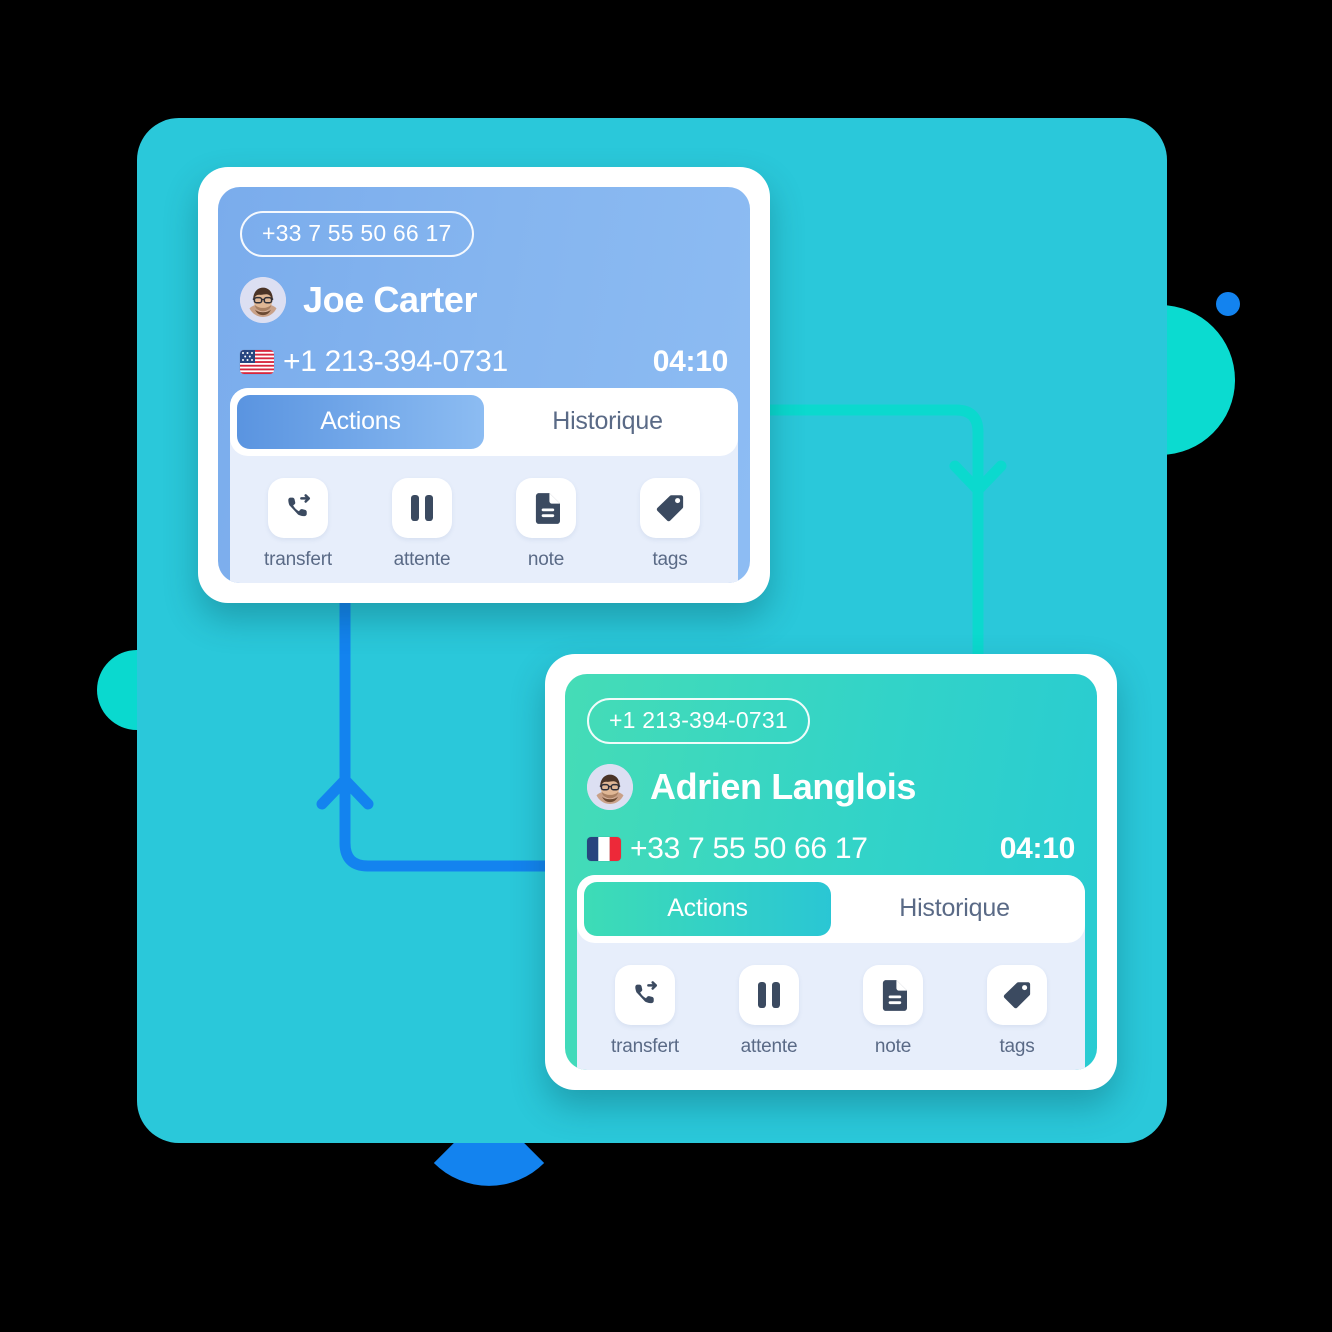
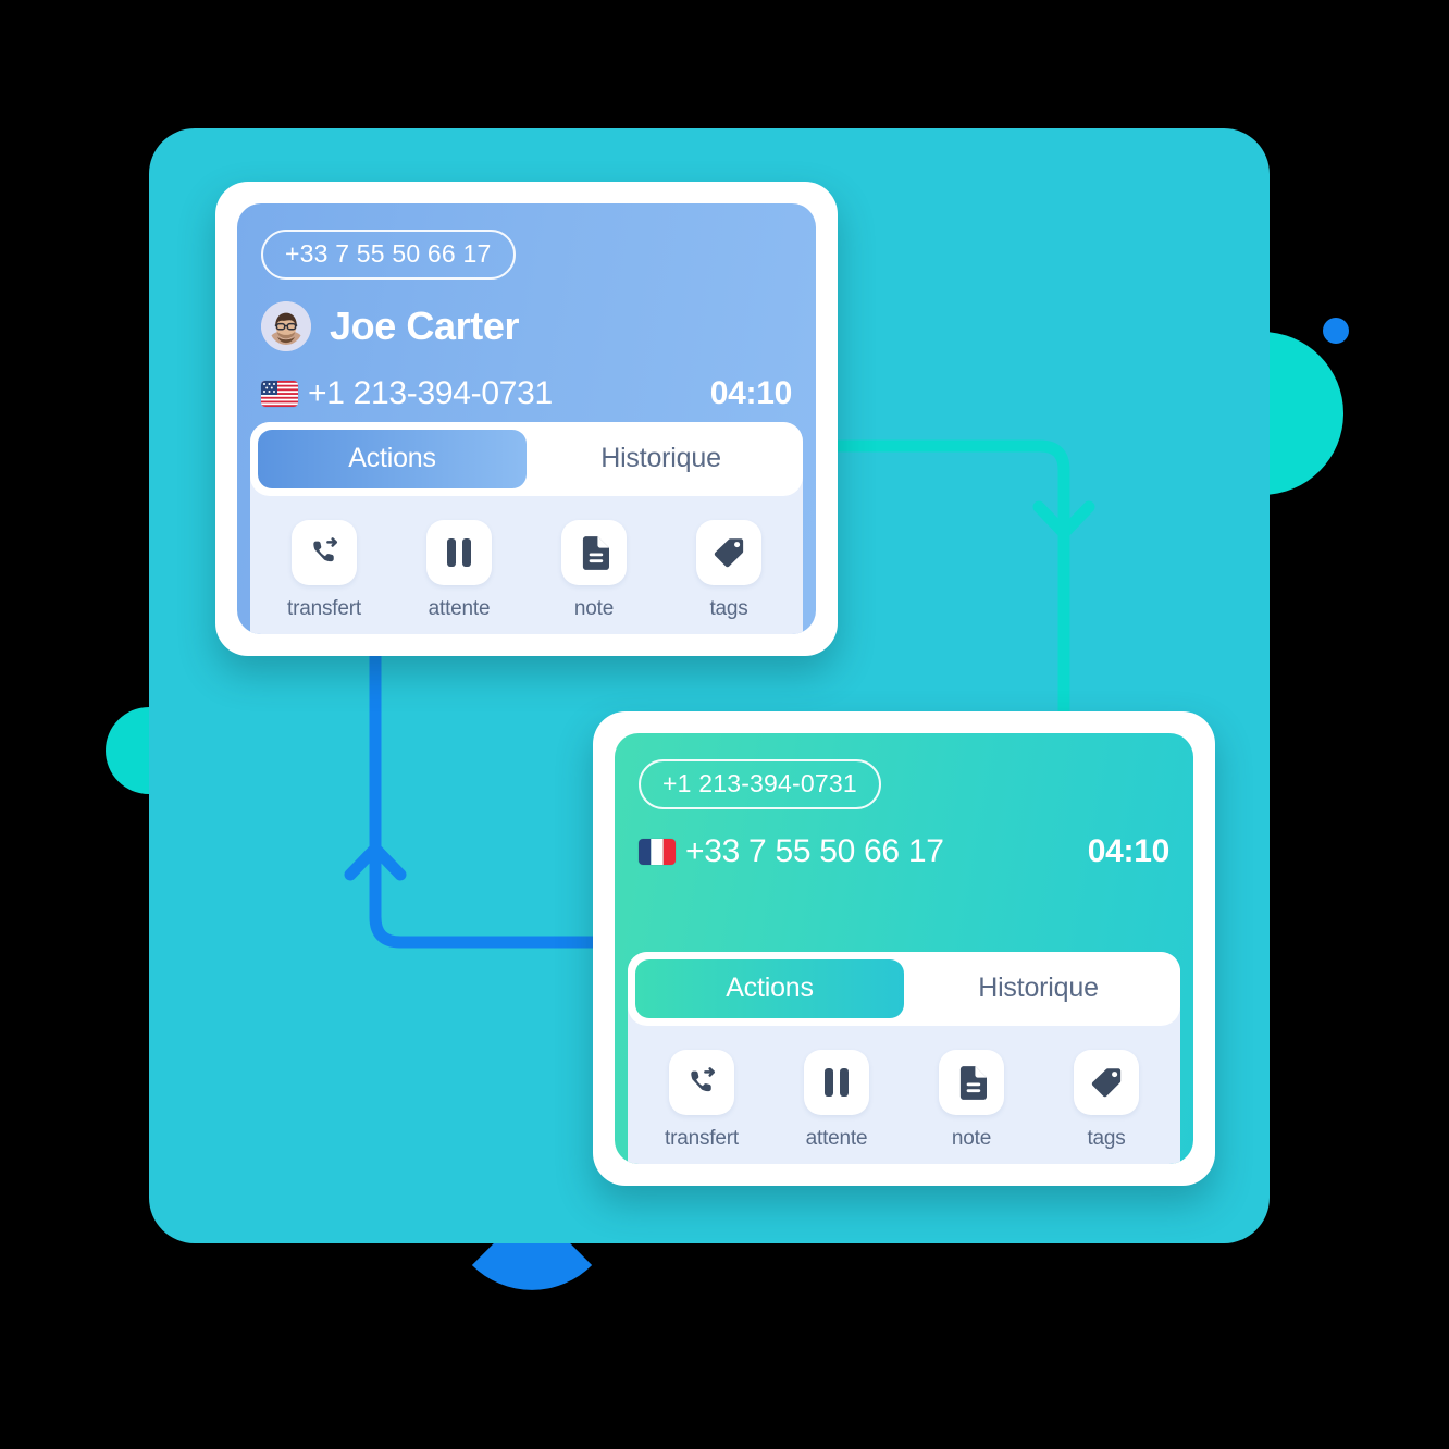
  +33 7 55 50 66 17
  Joe Carter
  +1 213-394-0731
  04:10
  Actions
  Historique
  transfert
  attente
  note
  tags
  +1 213-394-0731
- Adrien Langlois
  +33 7 55 50 66 17
  04:10
  Actions
  Historique
  transfert
  attente
  note
  tags
